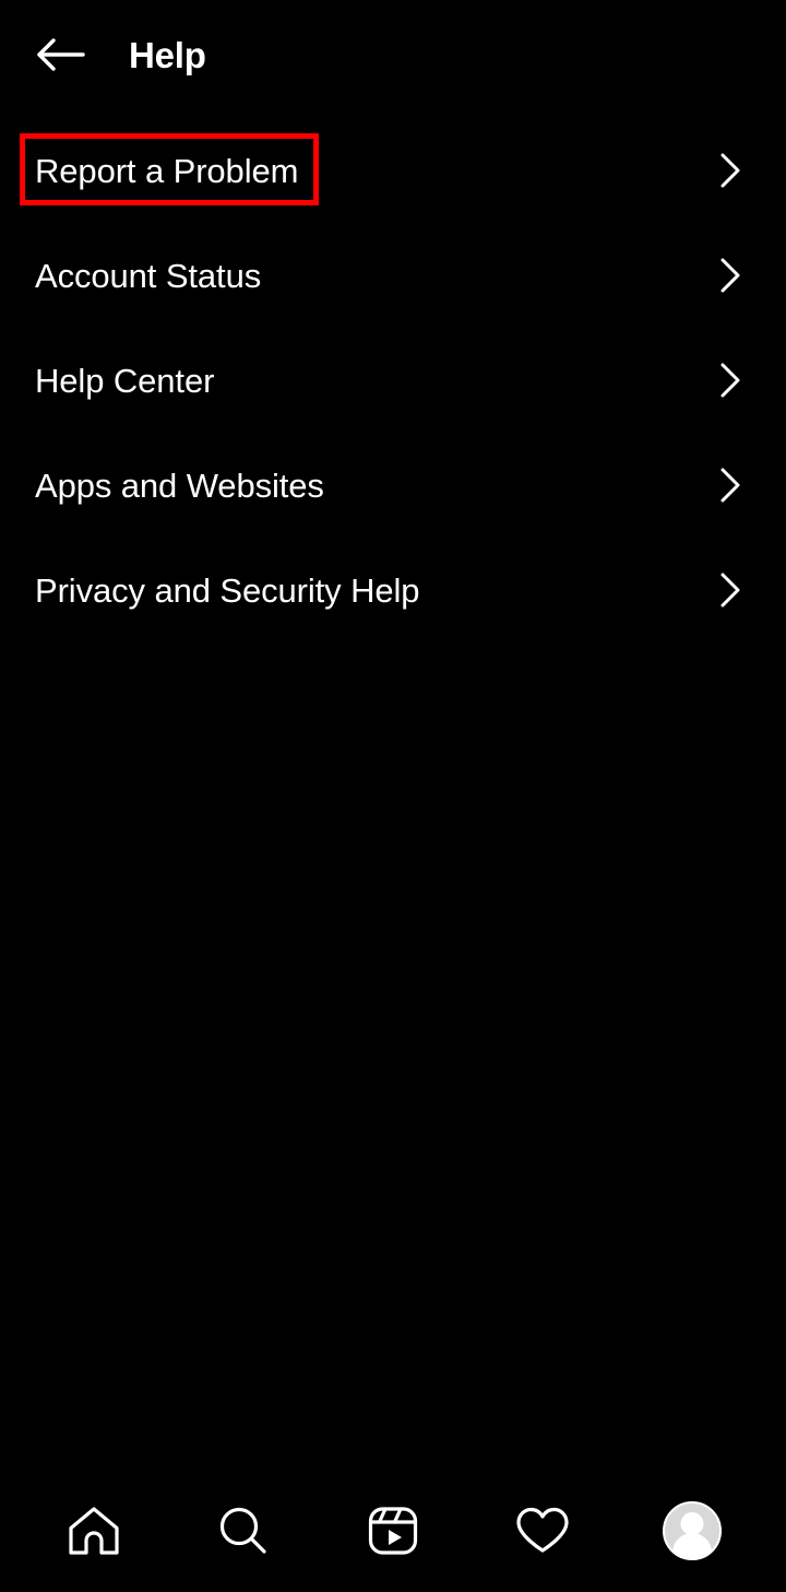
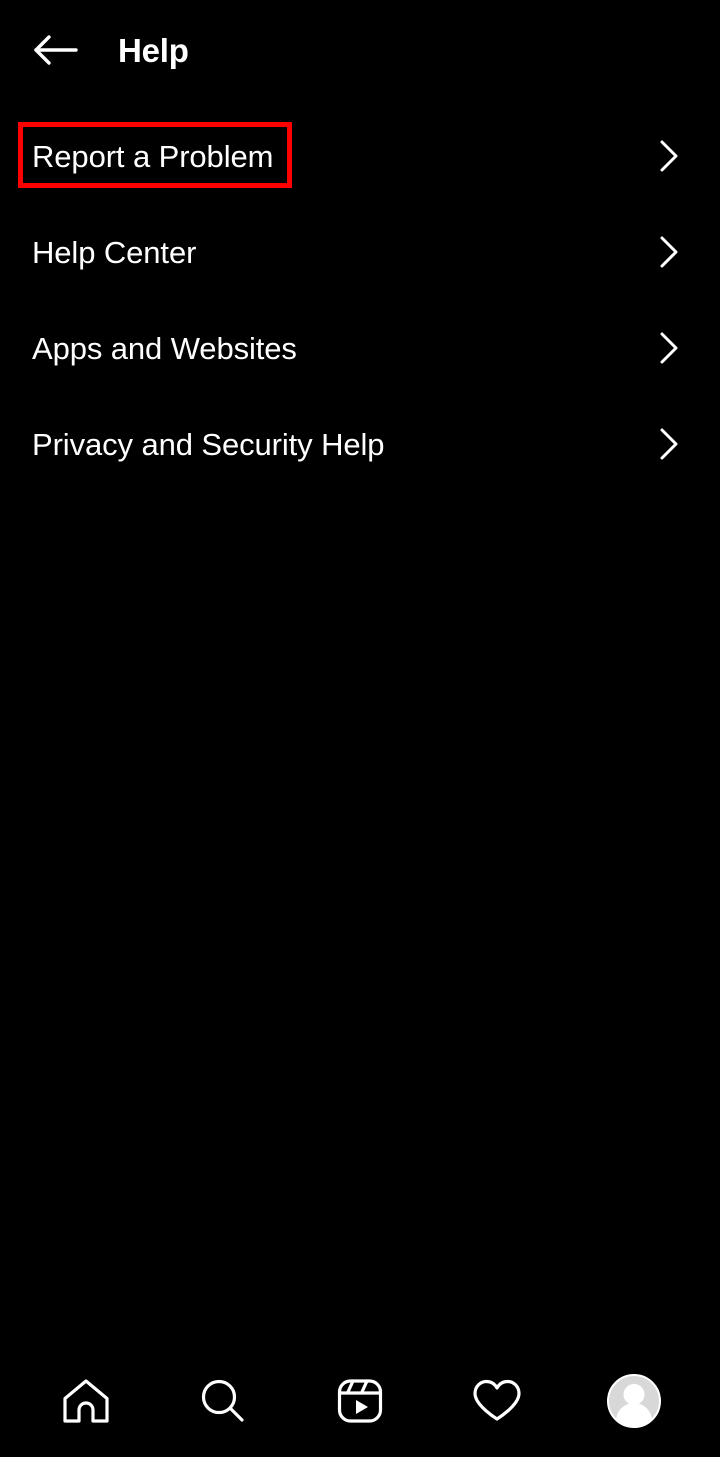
  Help
  Report a Problem
- Account Status
  Help Center
  Apps and Websites
  Privacy and Security Help
